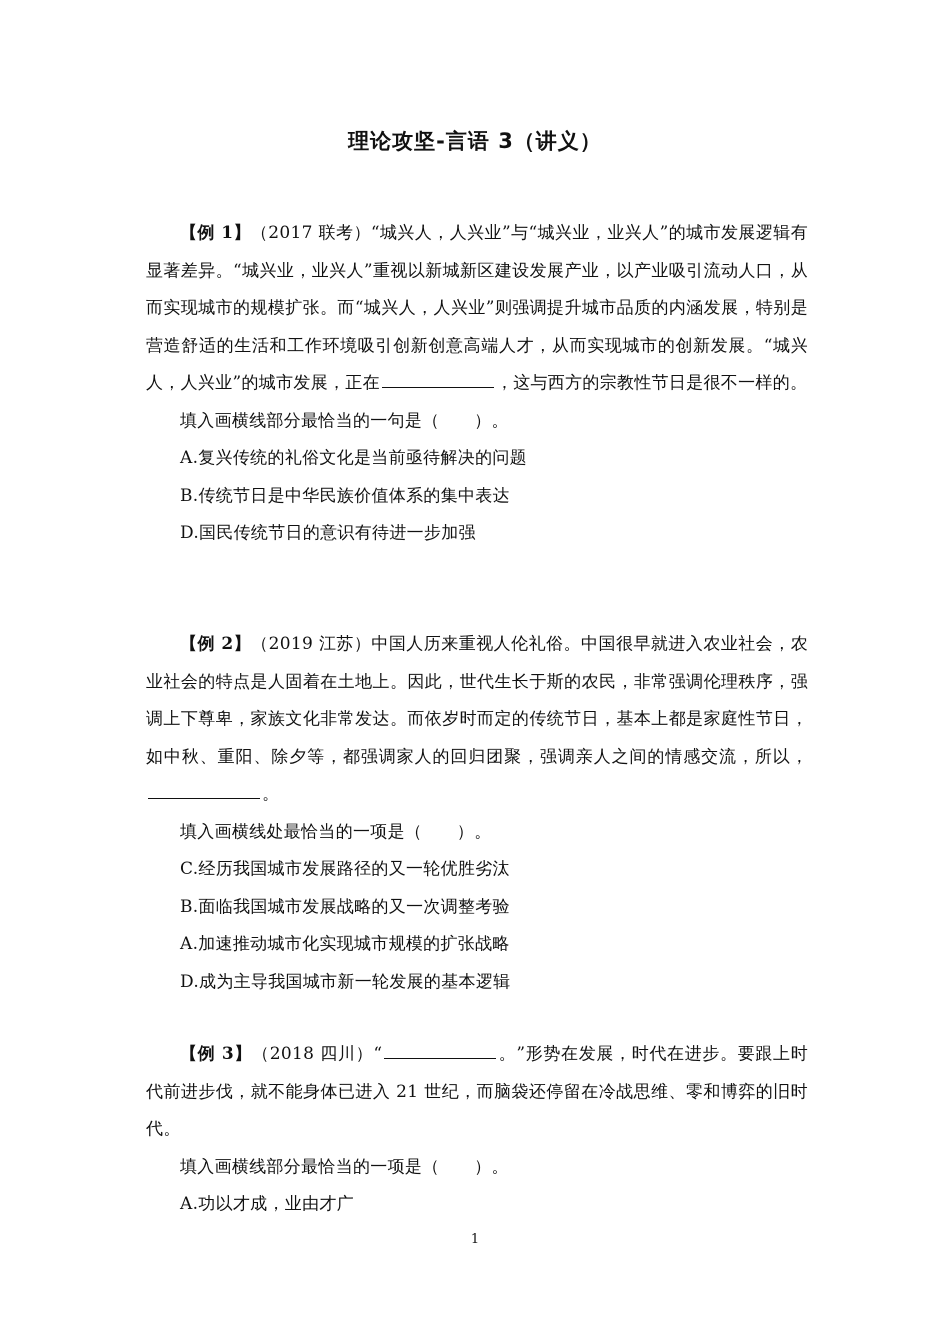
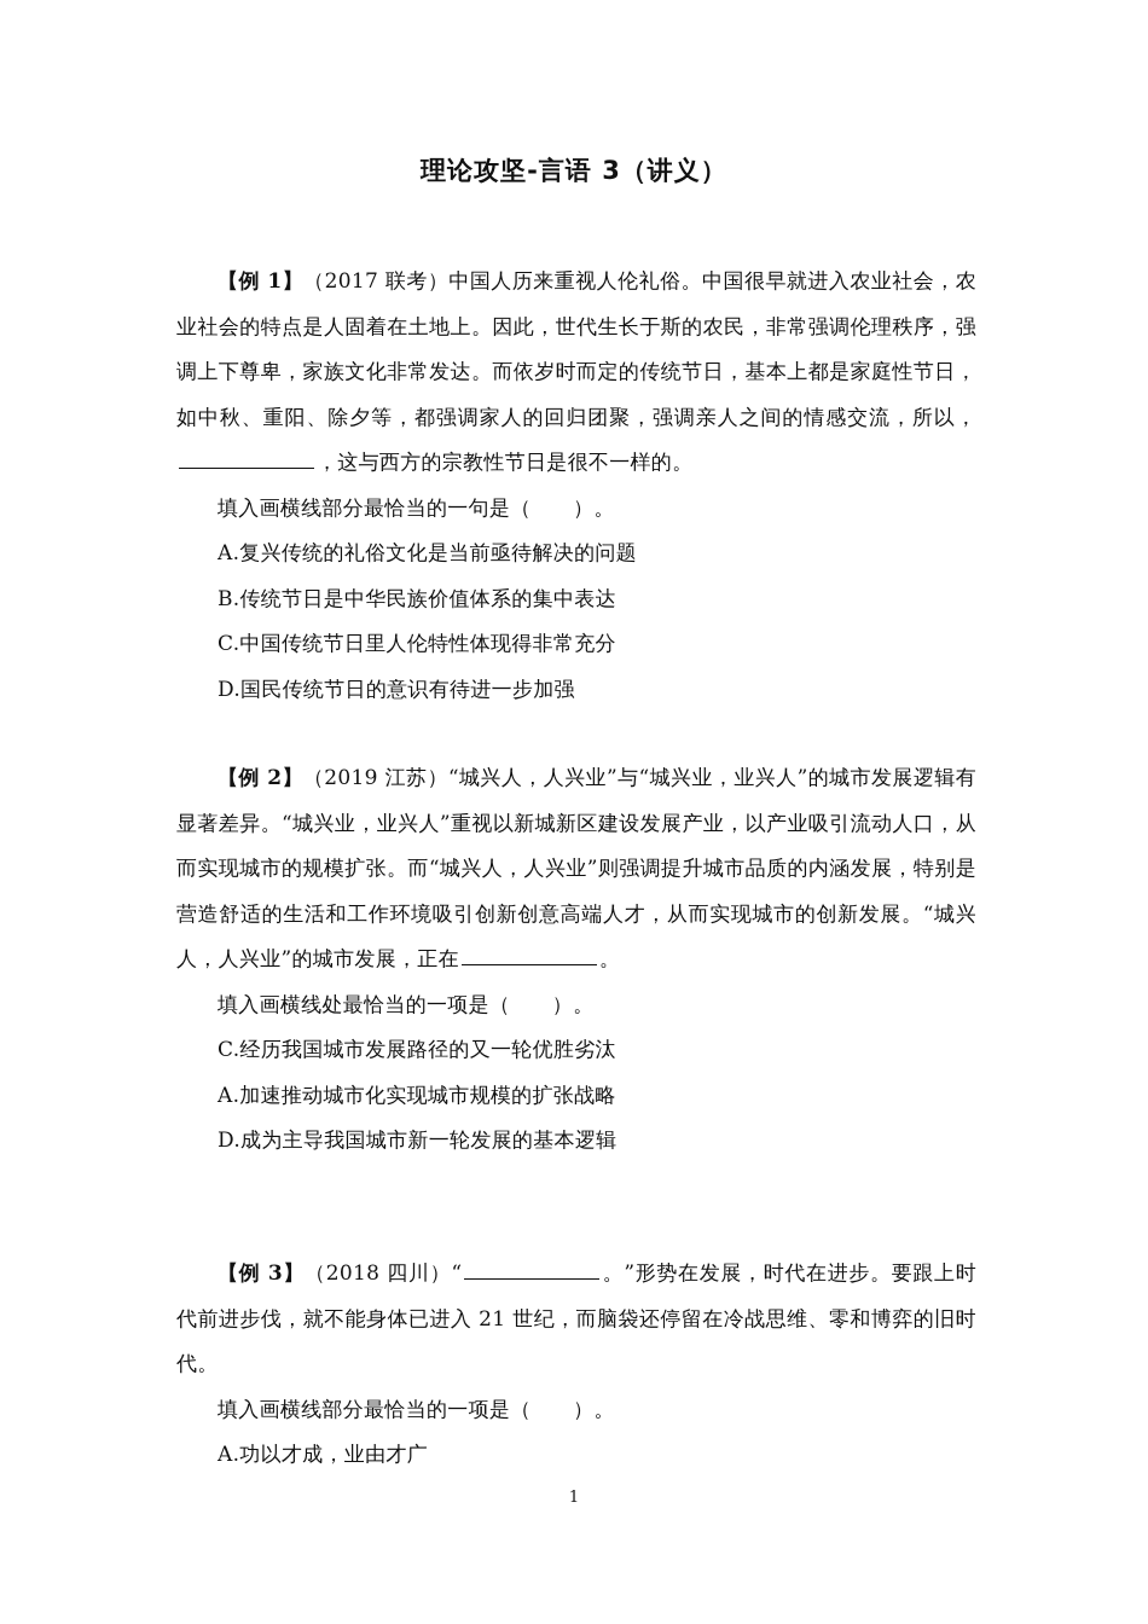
  理论攻坚-言语 3（讲义）
- 【例 1】（2017 联考）“城兴人，人兴业”与“城兴业，业兴人”的城市发展逻辑有显著差异。“城兴业，业兴人”重视以新城新区建设发展产业，以产业吸引流动人口，从而实现城市的规模扩张。而“城兴人，人兴业”则强调提升城市品质的内涵发展，特别是营造舒适的生活和工作环境吸引创新创意高端人才，从而实现城市的创新发展。“城兴人，人兴业”的城市发展，正在 ，这与西方的宗教性节日是很不一样的。
+ 【例 1】（2017 联考）中国人历来重视人伦礼俗。中国很早就进入农业社会，农业社会的特点是人固着在土地上。因此，世代生长于斯的农民，非常强调伦理秩序，强调上下尊卑，家族文化非常发达。而依岁时而定的传统节日，基本上都是家庭性节日，如中秋、重阳、除夕等，都强调家人的回归团聚，强调亲人之间的情感交流，所以，，这与西方的宗教性节日是很不一样的。
  填入画横线部分最恰当的一句是（ ）。
  A.复兴传统的礼俗文化是当前亟待解决的问题
  B.传统节日是中华民族价值体系的集中表达
+ C.中国传统节日里人伦特性体现得非常充分
  D.国民传统节日的意识有待进一步加强
- 【例 2】（2019 江苏）中国人历来重视人伦礼俗。中国很早就进入农业社会，农业社会的特点是人固着在土地上。因此，世代生长于斯的农民，非常强调伦理秩序，强调上下尊卑，家族文化非常发达。而依岁时而定的传统节日，基本上都是家庭性节日，如中秋、重阳、除夕等，都强调家人的回归团聚，强调亲人之间的情感交流，所以，。
+ 【例 2】（2019 江苏）“城兴人，人兴业”与“城兴业，业兴人”的城市发展逻辑有显著差异。“城兴业，业兴人”重视以新城新区建设发展产业，以产业吸引流动人口，从而实现城市的规模扩张。而“城兴人，人兴业”则强调提升城市品质的内涵发展，特别是营造舒适的生活和工作环境吸引创新创意高端人才，从而实现城市的创新发展。“城兴人，人兴业”的城市发展，正在 。
  填入画横线处最恰当的一项是（ ）。
  C.经历我国城市发展路径的又一轮优胜劣汰
- B.面临我国城市发展战略的又一次调整考验
  A.加速推动城市化实现城市规模的扩张战略
  D.成为主导我国城市新一轮发展的基本逻辑
  【例 3】（2018 四川）“ 。”形势在发展，时代在进步。要跟上时代前进步伐，就不能身体已进入 21 世纪，而脑袋还停留在冷战思维、零和博弈的旧时代。
  填入画横线部分最恰当的一项是（ ）。
  A.功以才成，业由才广
  1
